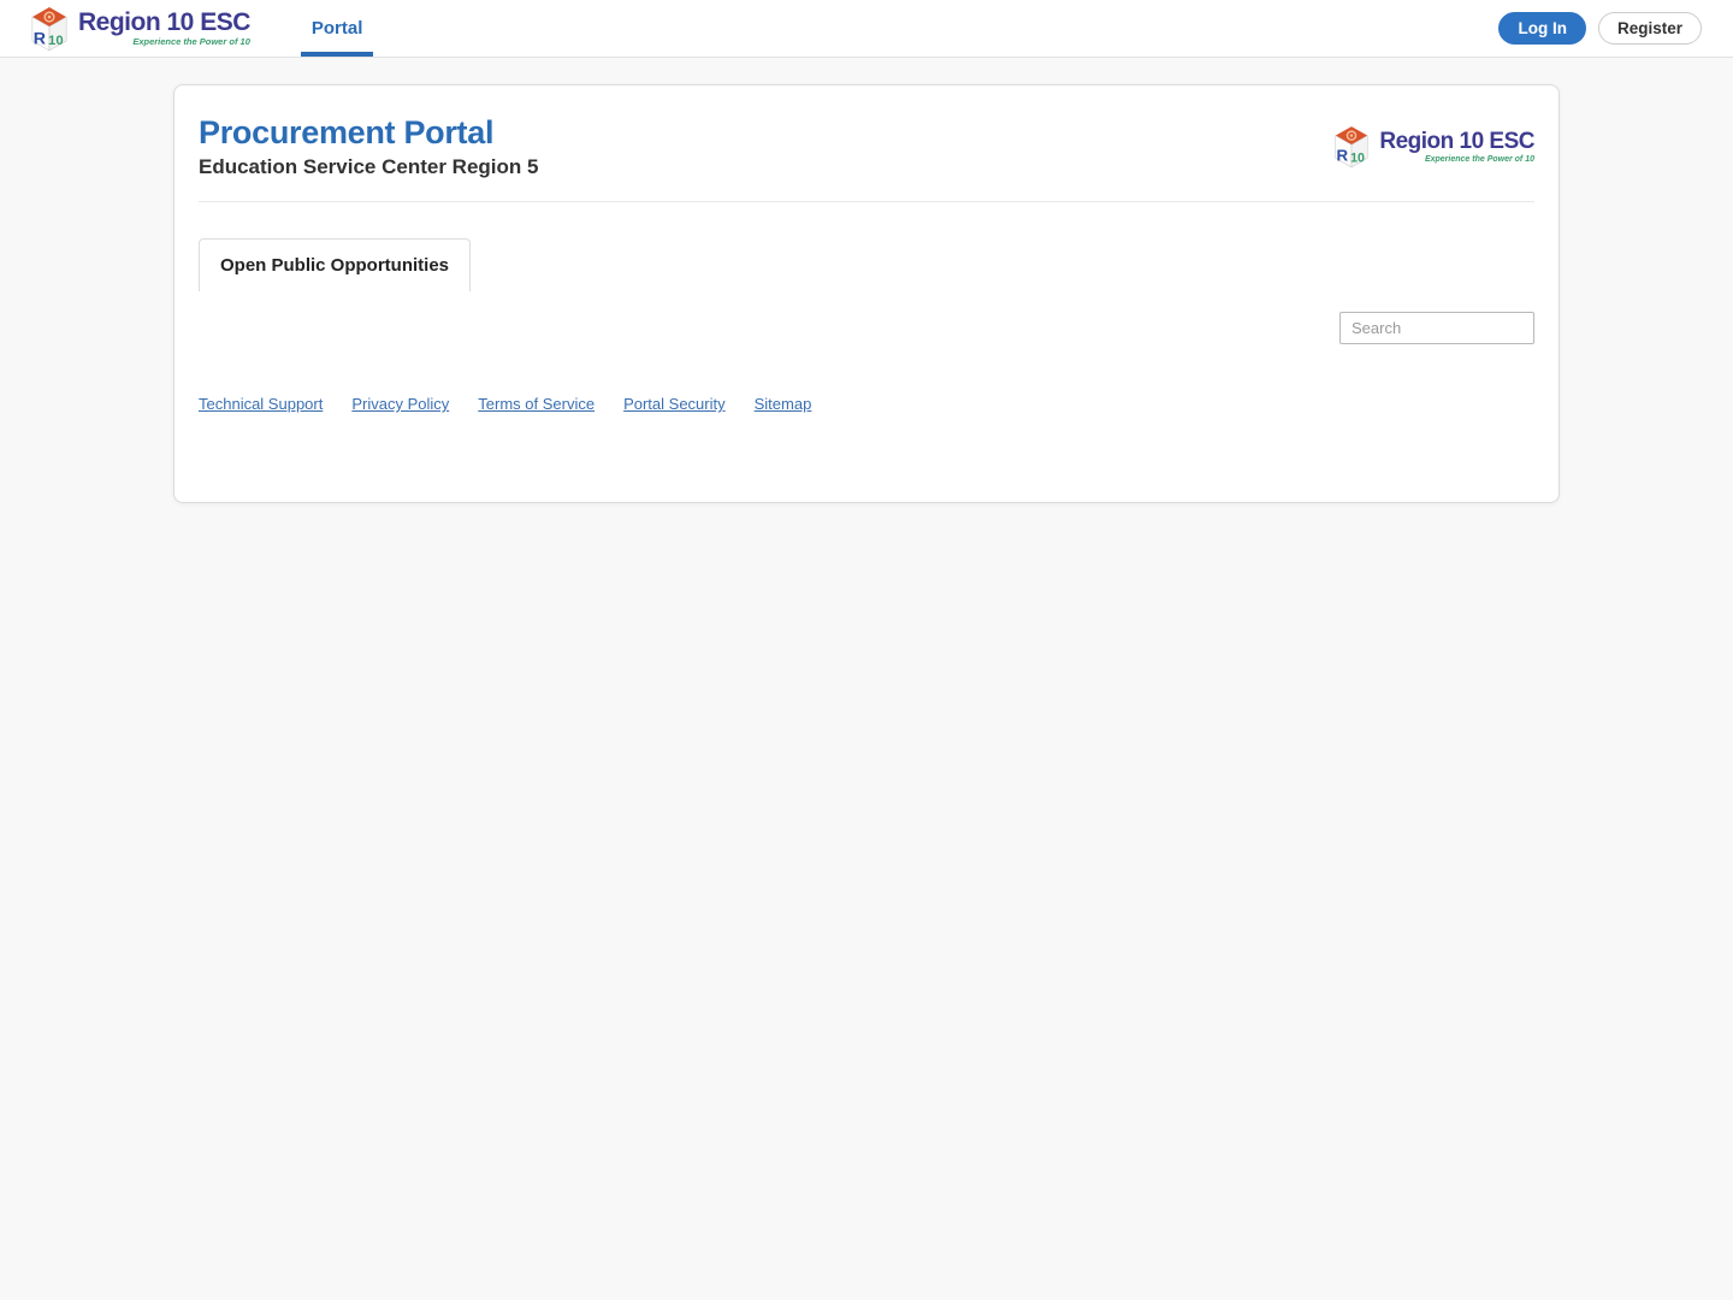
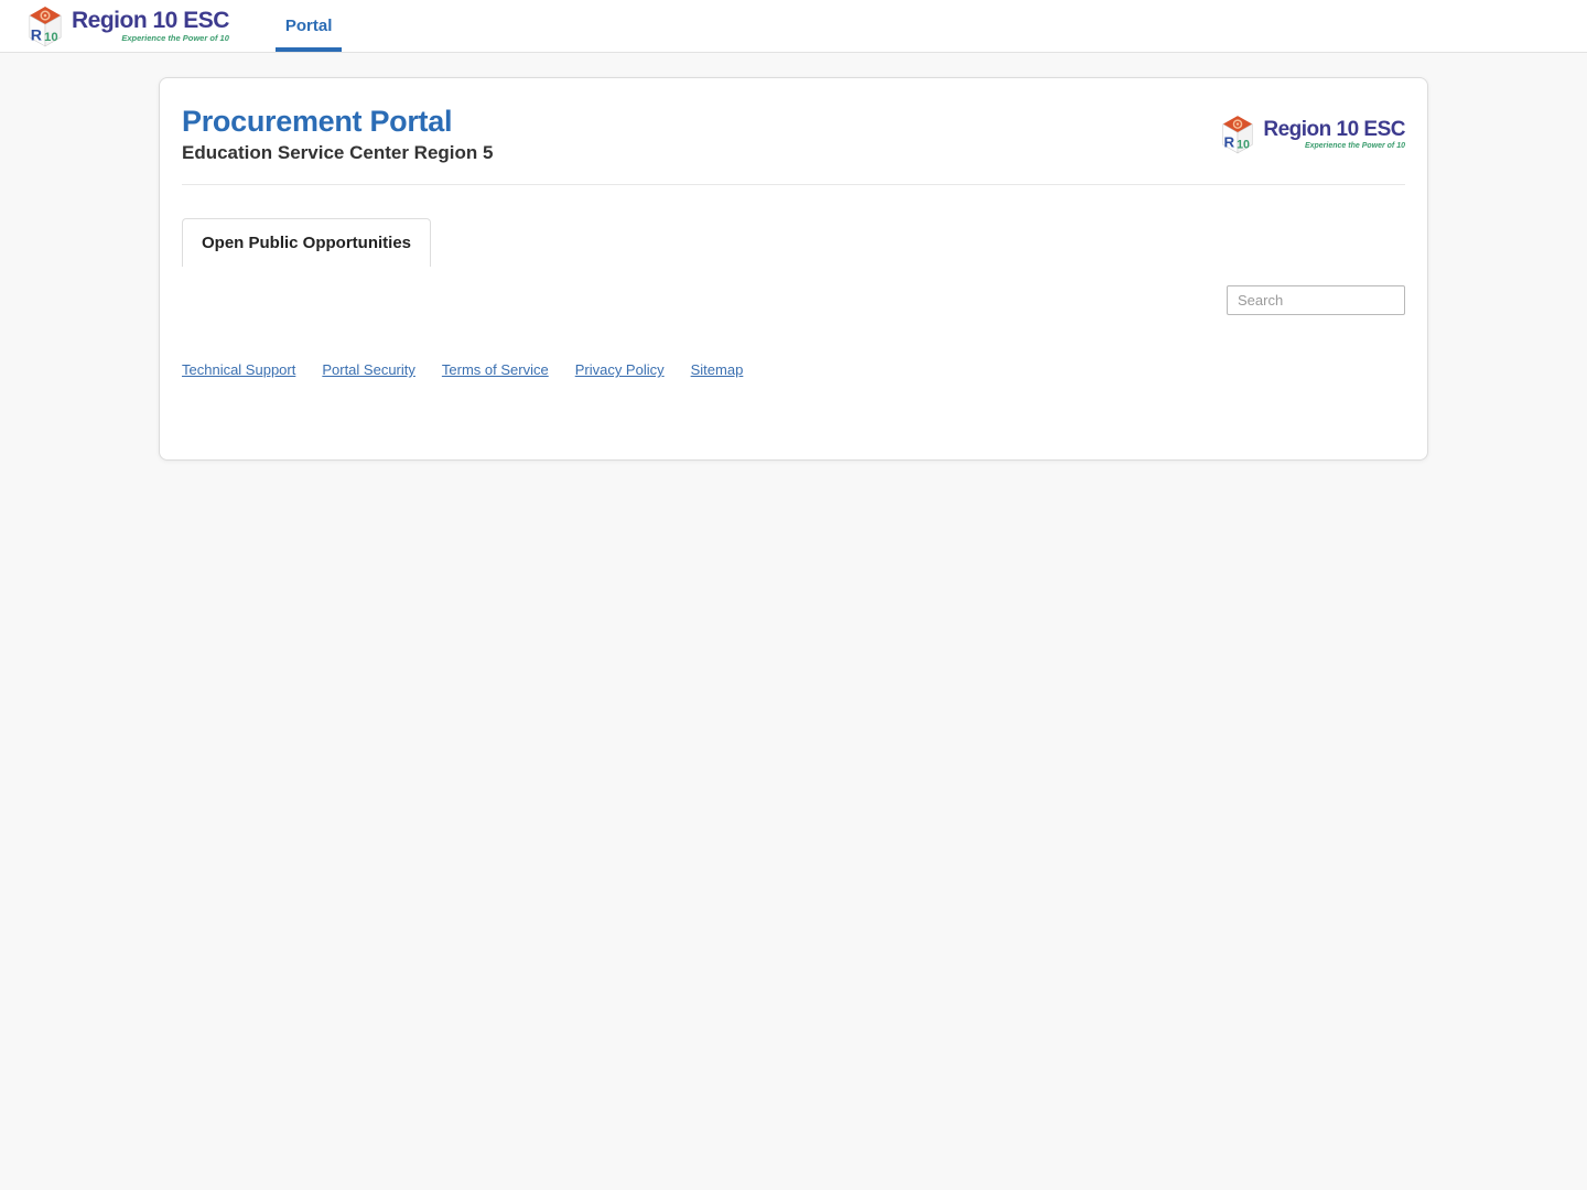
  R
  10
  Region 10 ESC
  Experience the Power of 10
  Portal
- Log In
- Register
  Procurement Portal
  Education Service Center Region 5
  R
  10
  Region 10 ESC
  Open Public Opportunities
  Search
  Technical Support
- Privacy Policy
+ Portal Security
  Terms of Service
- Portal Security
+ Privacy Policy
  Sitemap
